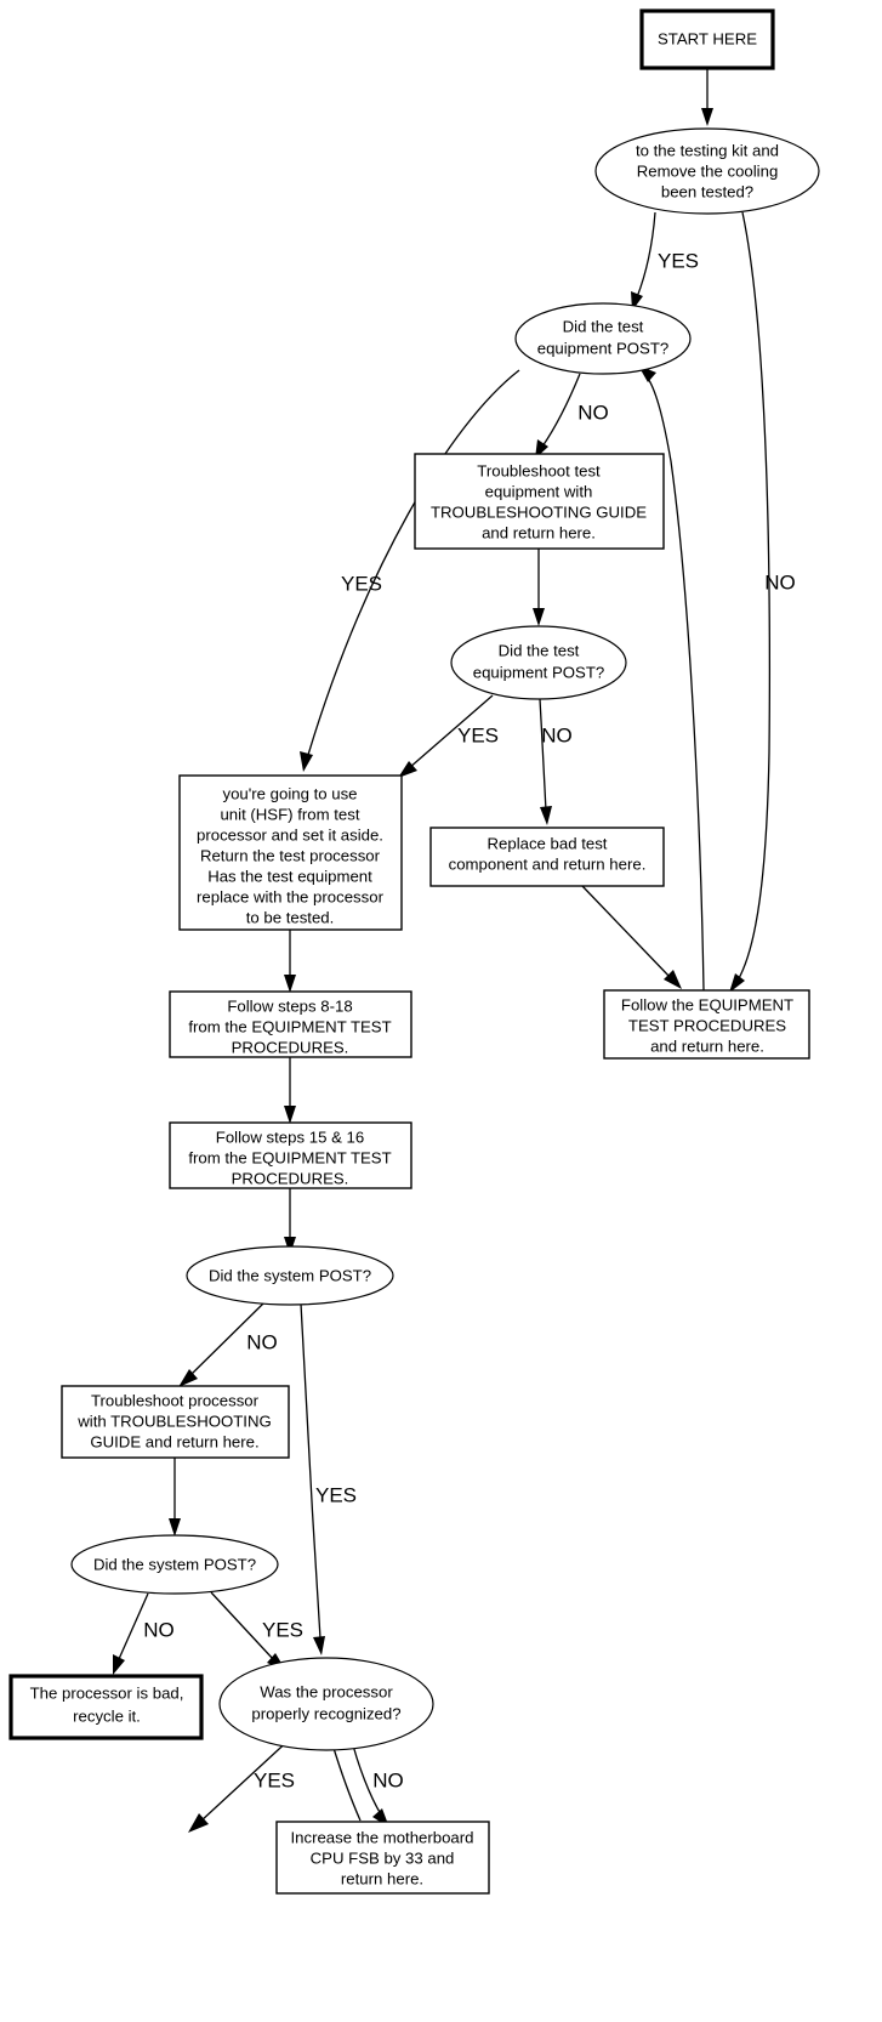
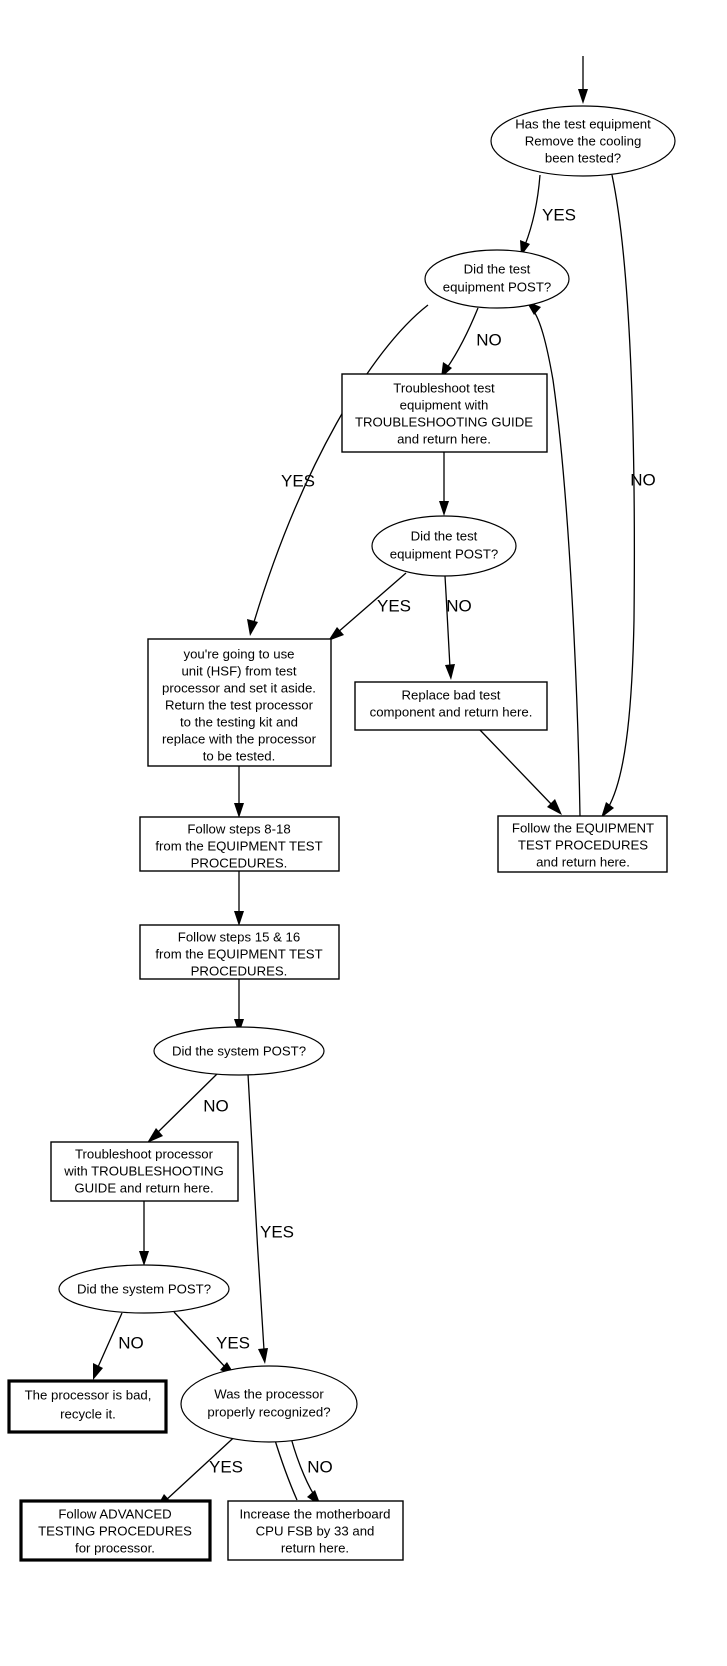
  YES
  NO
  NO
  YES
  YES
  NO
  NO
  YES
  NO
  YES
  YES
  NO
- START HERE
- to the testing kit and
+ Has the test equipment
  Remove the cooling
  been tested?
  Did the test
  equipment POST?
  Troubleshoot test
  equipment with
  TROUBLESHOOTING GUIDE
  and return here.
  Did the test
  equipment POST?
  Replace bad test
  component and return here.
  you're going to use
  unit (HSF) from test
  processor and set it aside.
  Return the test processor
- Has the test equipment
+ to the testing kit and
  replace with the processor
  to be tested.
  Follow the EQUIPMENT
  TEST PROCEDURES
  and return here.
  Follow steps 8-18
  from the EQUIPMENT TEST
  PROCEDURES.
  Follow steps 15 & 16
  from the EQUIPMENT TEST
  PROCEDURES.
  Did the system POST?
  Troubleshoot processor
  with TROUBLESHOOTING
  GUIDE and return here.
  Did the system POST?
  The processor is bad,
  recycle it.
  Was the processor
  properly recognized?
+ Follow ADVANCED
+ TESTING PROCEDURES
+ for processor.
  Increase the motherboard
  CPU FSB by 33 and
  return here.
